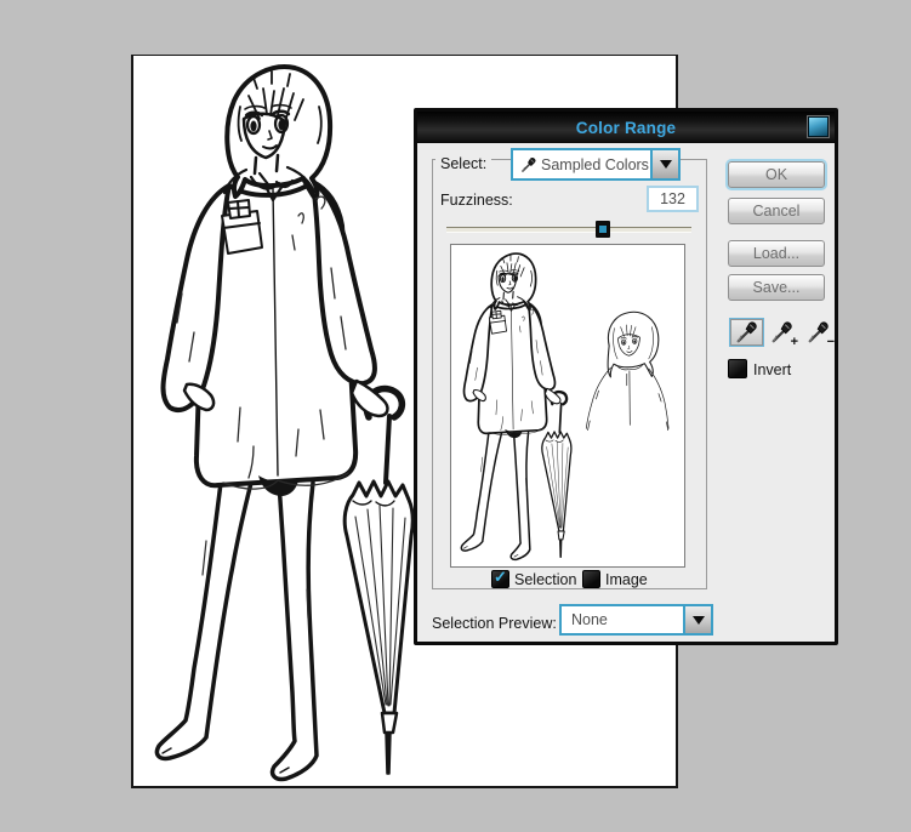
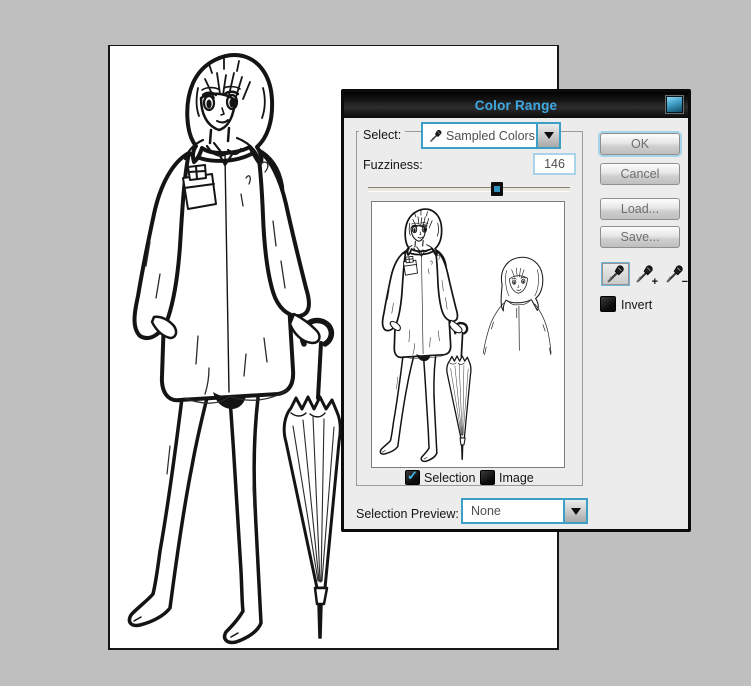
  Color Range
  Select:
  Sampled Colors
  Fuzziness:
- 132
+ 146
  ✓
  Selection
  Image
  Selection Preview:
  None
  OK
  Cancel
  Load...
  Save...
  +
  −
  Invert
